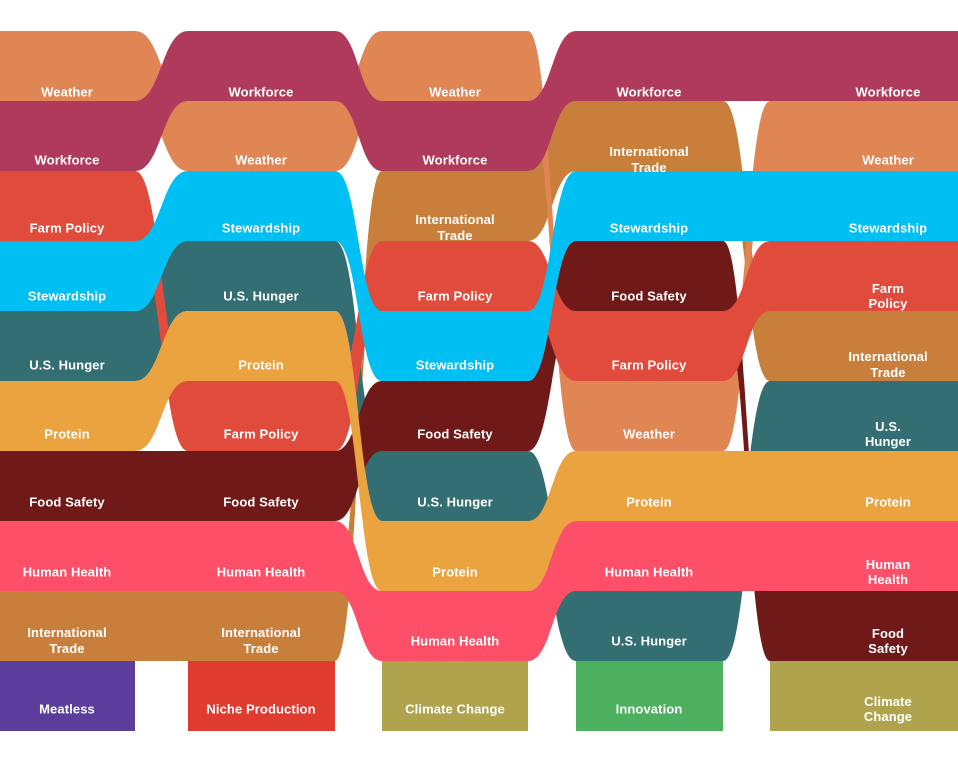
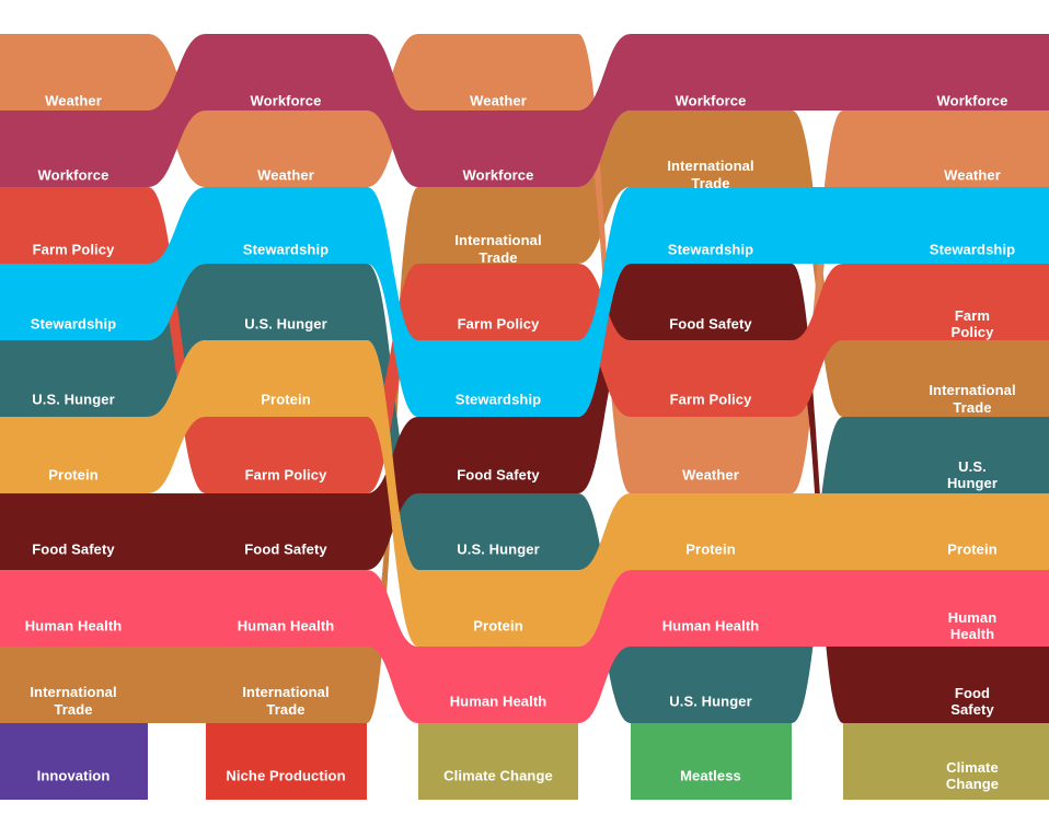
  Weather
  Workforce
  Farm Policy
  Stewardship
  U.S. Hunger
  Protein
  Food Safety
  Human Health
  International
  Trade
- Meatless
+ Innovation
  Workforce
  Weather
  Stewardship
  U.S. Hunger
  Protein
  Farm Policy
  Food Safety
  Human Health
  International
  Trade
  Niche Production
  Weather
  Workforce
  International
  Trade
  Farm Policy
  Stewardship
  Food Safety
  U.S. Hunger
  Protein
  Human Health
  Climate Change
  Workforce
  International
  Trade
  Stewardship
  Food Safety
  Farm Policy
  Weather
  Protein
  Human Health
  U.S. Hunger
- Innovation
+ Meatless
  Workforce
  Weather
  Stewardship
  Farm Policy
  International
  Trade
  U.S. Hunger
  Protein
  Human Health
  Food Safety
  Climate Change
